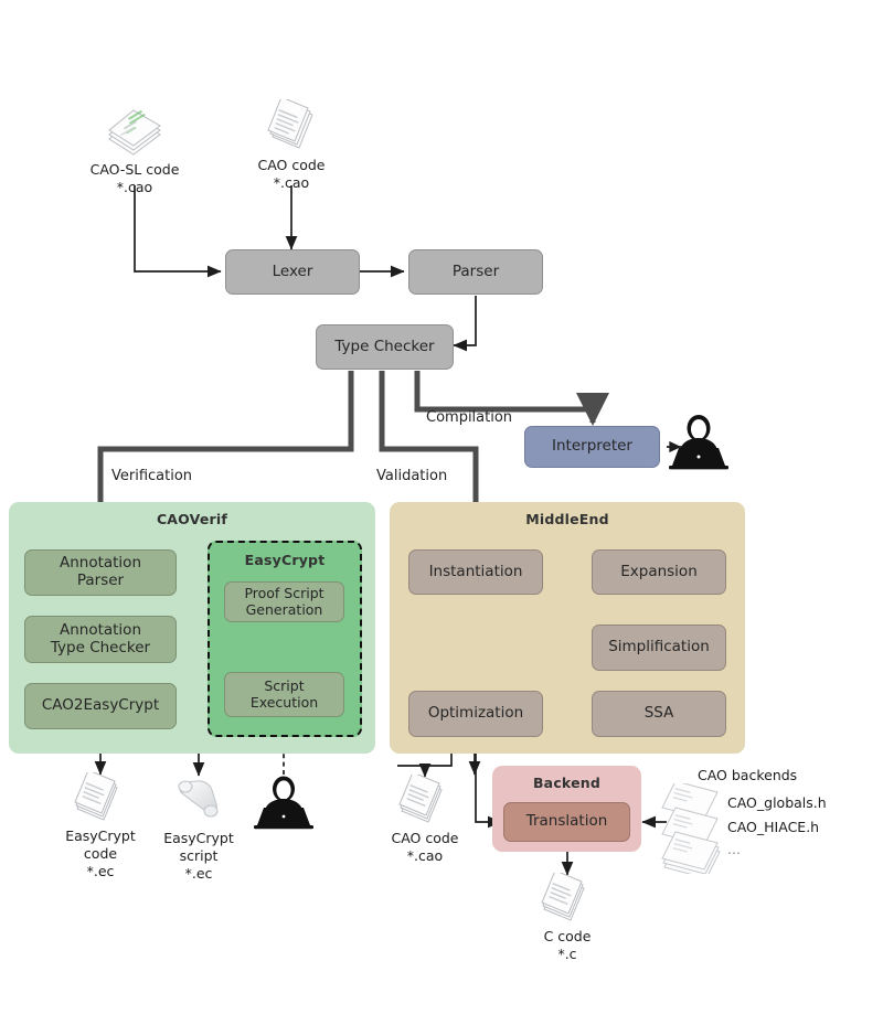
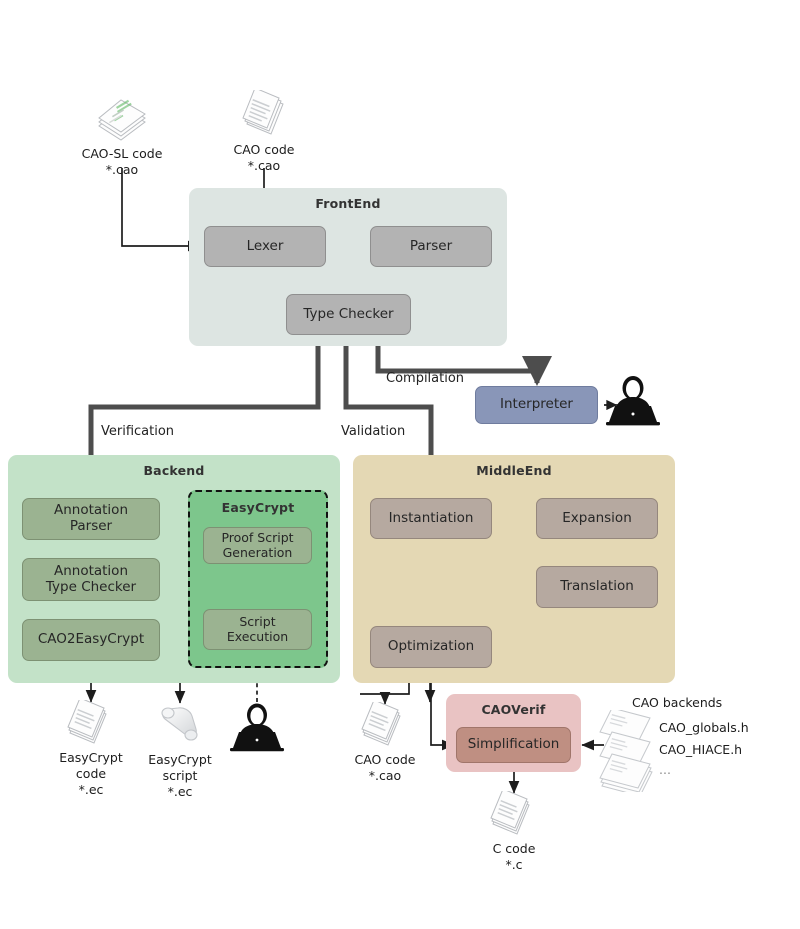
  CAO-SL code
  *.cao
  CAO code
  *.cao
+ FrontEnd
  Lexer
  Parser
  Type Checker
  Compilation
  Verification
  Validation
  Interpreter
- CAOVerif
+ Backend
  EasyCrypt
  Annotation
  Parser
  Annotation
  Type Checker
  CAO2EasyCrypt
  Proof Script
  Generation
  Script
  Execution
  MiddleEnd
  Instantiation
  Expansion
- Simplification
+ Translation
- SSA
  Optimization
- Backend
+ CAOVerif
- Translation
+ Simplification
  EasyCrypt
  code
  *.ec
  EasyCrypt
  script
  *.ec
  CAO code
  *.cao
  C code
  *.c
  CAO backends
  CAO_globals.h
  CAO_HIACE.h
  ...
